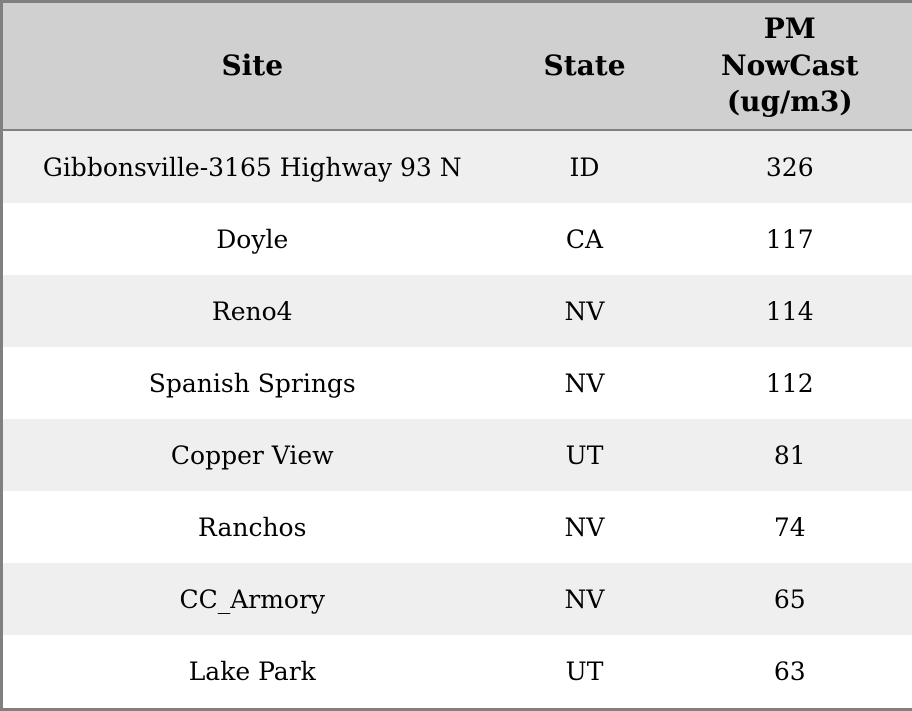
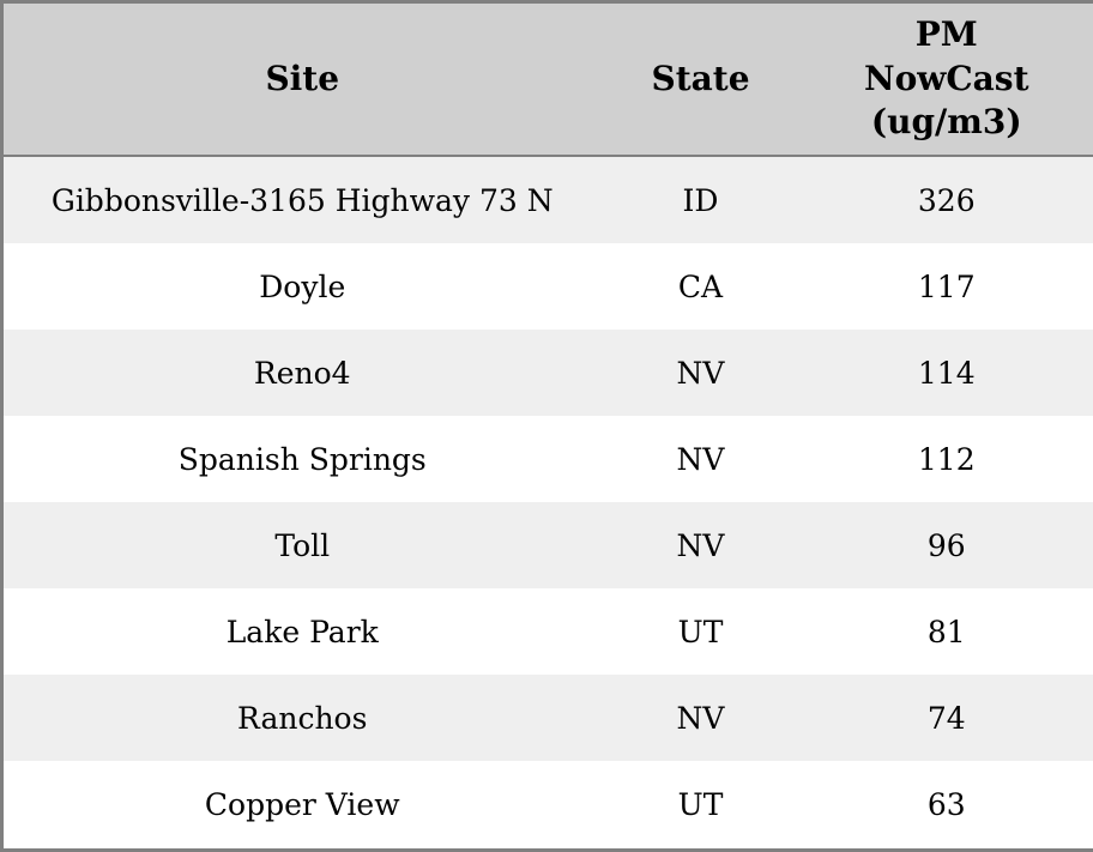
  Site	State	PM NowCast (ug/m3)
- Gibbonsville-3165 Highway 93 N	ID	326
+ Gibbonsville-3165 Highway 73 N	ID	326
  Doyle	CA	117
  Reno4	NV	114
  Spanish Springs	NV	112
+ Toll	NV	96
- Copper View	UT	81
+ Lake Park	UT	81
  Ranchos	NV	74
- CC_Armory	NV	65
- Lake Park	UT	63
+ Copper View	UT	63
